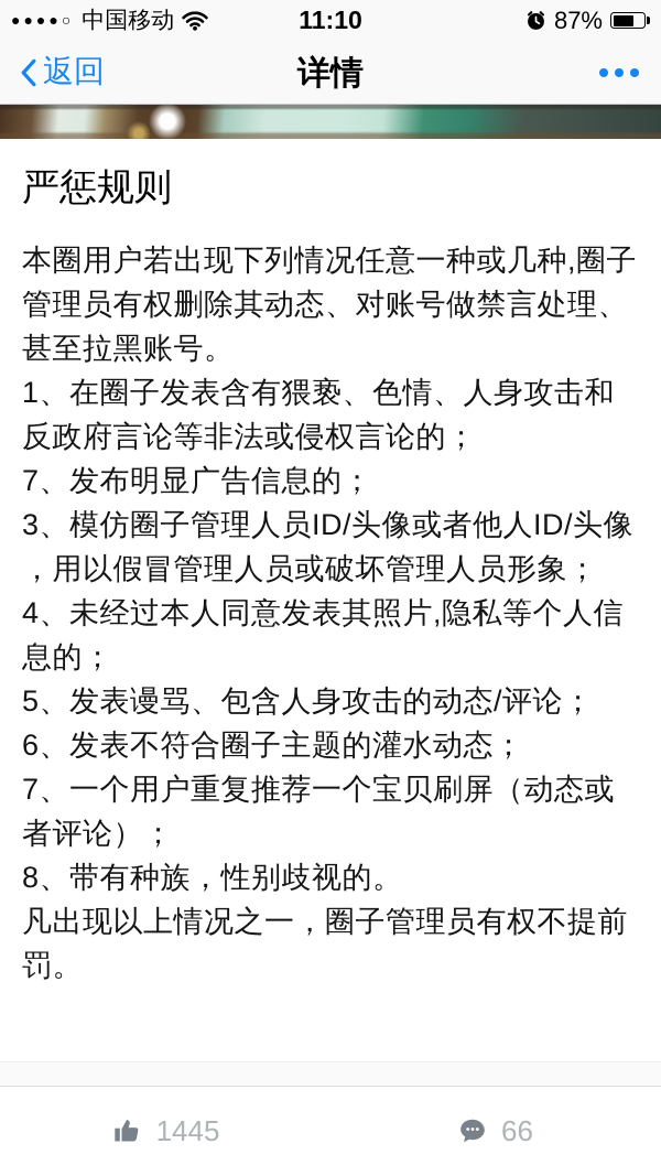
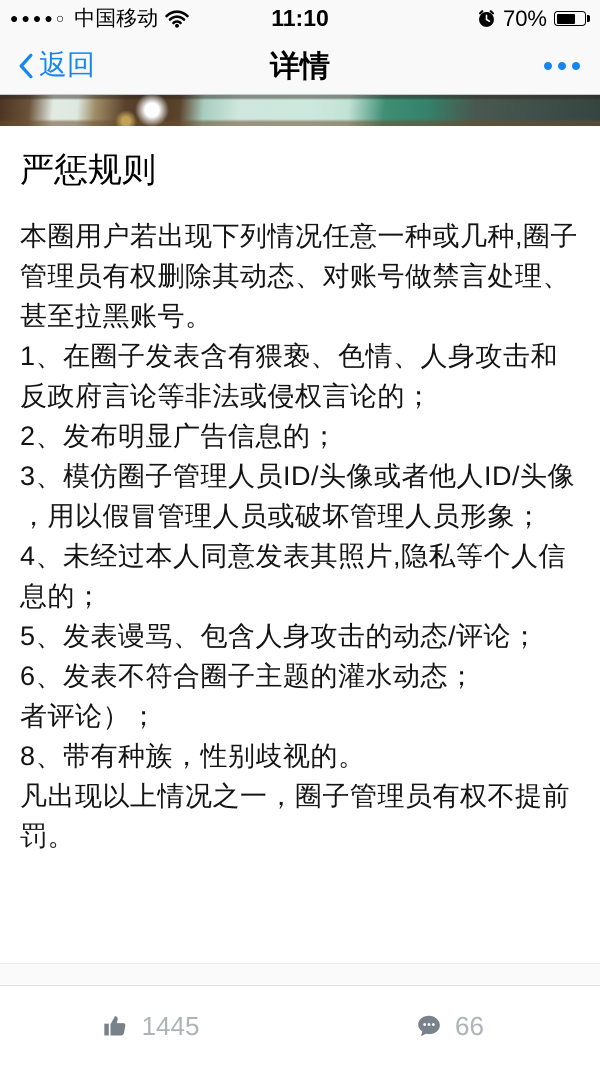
  ●●●●○
  中国移动
  11:10
- 87%
+ 70%
  返回
  详情
  严惩规则
  本圈用户若出现下列情况任意一种或几种,圈子
  管理员有权删除其动态、对账号做禁言处理、
  甚至拉黑账号。
  1、在圈子发表含有猥亵、色情、人身攻击和
  反政府言论等非法或侵权言论的；
- 7、发布明显广告信息的；
+ 2、发布明显广告信息的；
  3、模仿圈子管理人员ID/头像或者他人ID/头像
  ，用以假冒管理人员或破坏管理人员形象；
  4、未经过本人同意发表其照片,隐私等个人信
  息的；
  5、发表谩骂、包含人身攻击的动态/评论；
  6、发表不符合圈子主题的灌水动态；
- 7、一个用户重复推荐一个宝贝刷屏（动态或
  者评论）；
  8、带有种族，性别歧视的。
  凡出现以上情况之一，圈子管理员有权不提前
  罚。
  1445
  66
